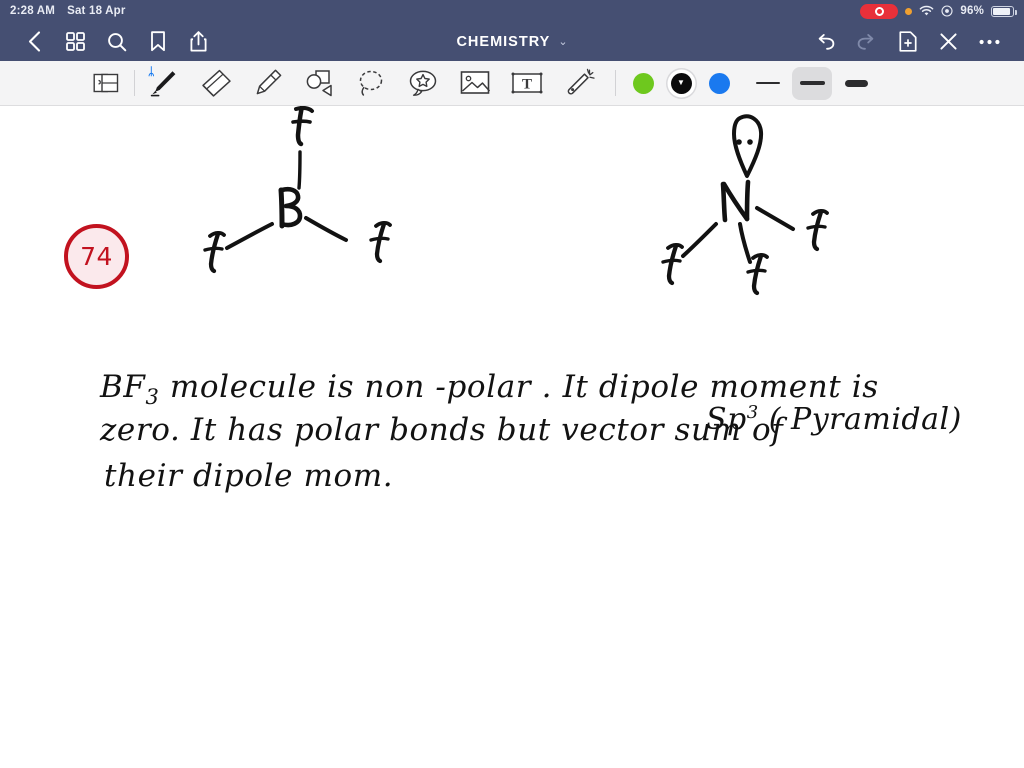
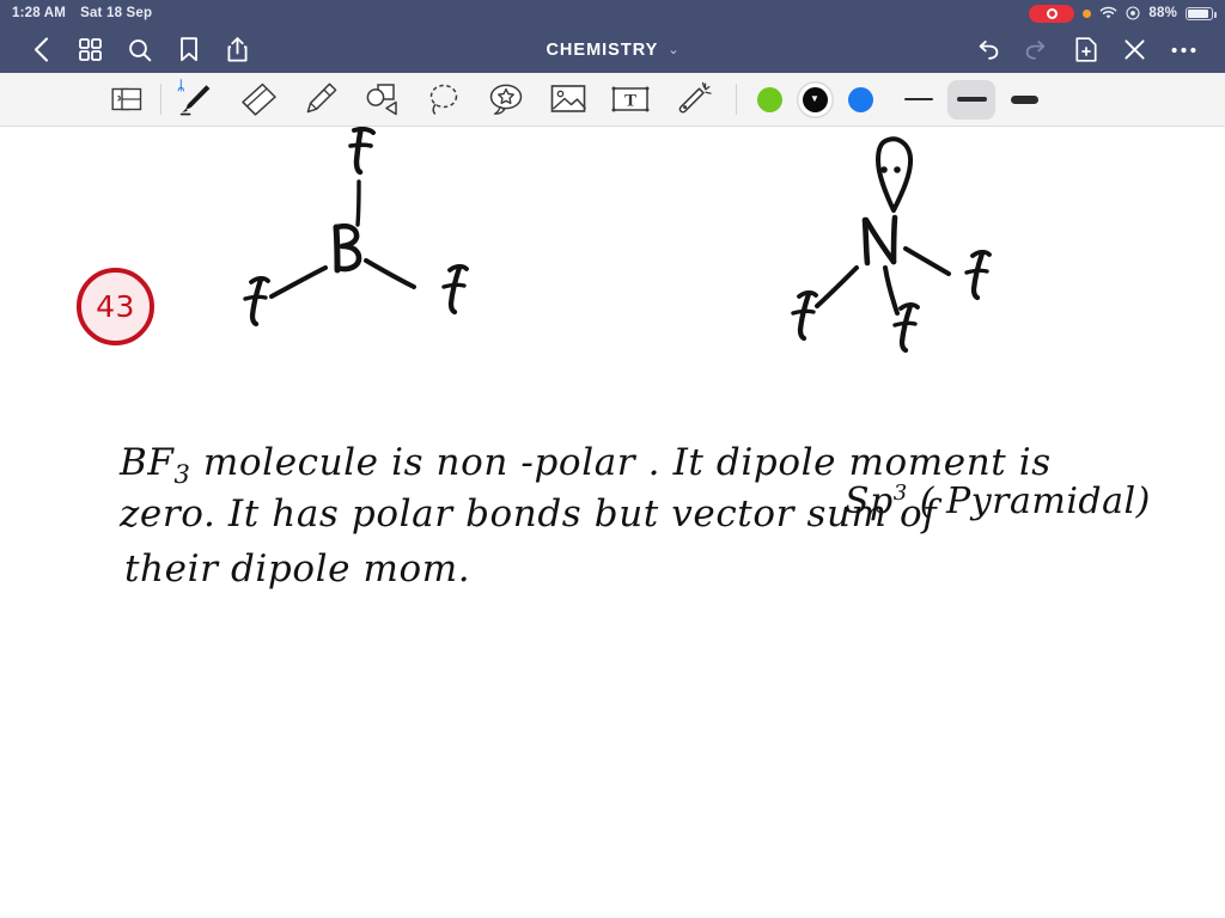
- 2:28 AM
+ 1:28 AM
- Sat 18 Apr
+ Sat 18 Sep
- 96%
+ 88%
  CHEMISTRY
  ⌄
  ᛦ
  T
  ▼
- 74
+ 43
  Sp3 ( Pyramidal)
  BF3 molecule is non -polar . It dipole moment is
  zero. It has polar bonds but vector sum of
  their dipole mom.
